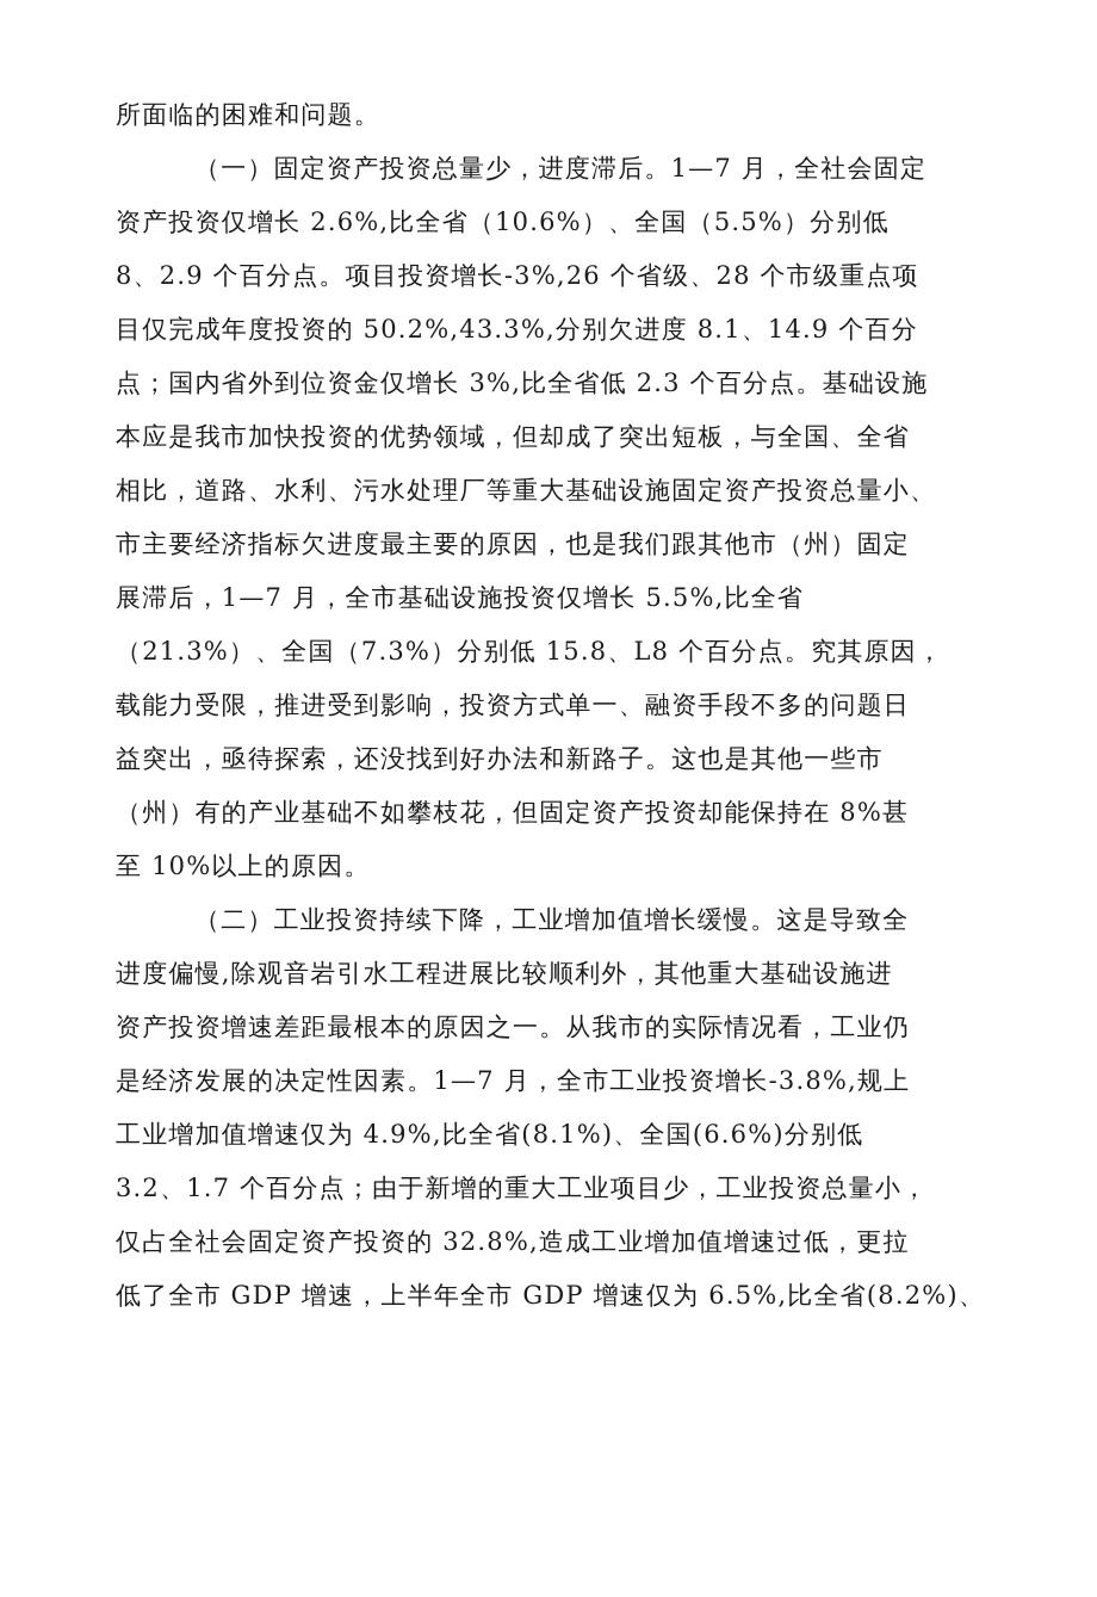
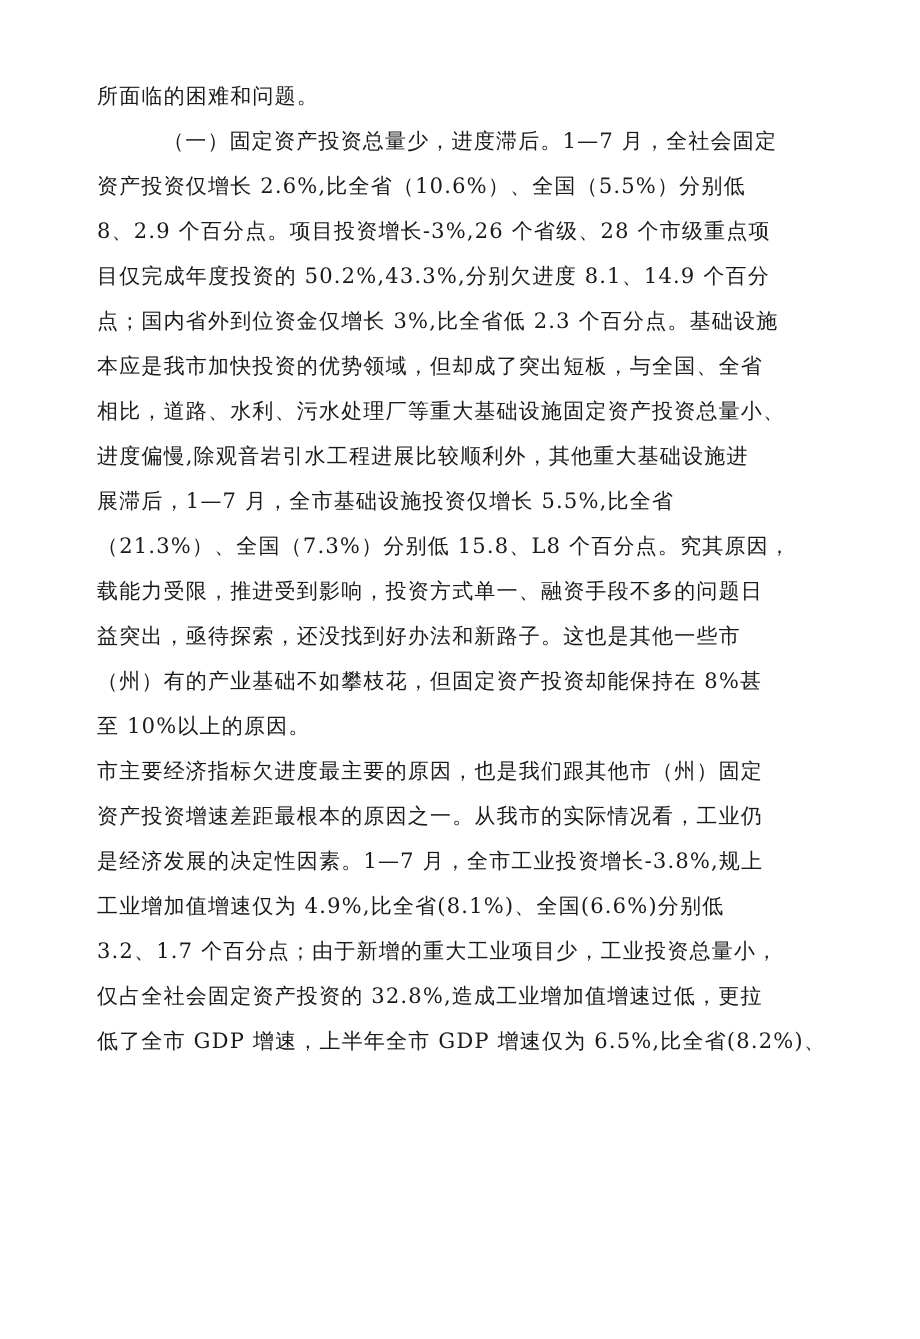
  所面临的困难和问题。
  （一）固定资产投资总量少，进度滞后。1—7 月，全社会固定
  资产投资仅增长 2.6%,比全省（10.6%）、全国（5.5%）分别低
  8、2.9 个百分点。项目投资增长-3%,26 个省级、28 个市级重点项
  目仅完成年度投资的 50.2%,43.3%,分别欠进度 8.1、14.9 个百分
  点；国内省外到位资金仅增长 3%,比全省低 2.3 个百分点。基础设施
  本应是我市加快投资的优势领域，但却成了突出短板，与全国、全省
  相比，道路、水利、污水处理厂等重大基础设施固定资产投资总量小、
- 市主要经济指标欠进度最主要的原因，也是我们跟其他市（州）固定
+ 进度偏慢,除观音岩引水工程进展比较顺利外，其他重大基础设施进
  展滞后，1—7 月，全市基础设施投资仅增长 5.5%,比全省
  （21.3%）、全国（7.3%）分别低 15.8、L8 个百分点。究其原因，
  载能力受限，推进受到影响，投资方式单一、融资手段不多的问题日
  益突出，亟待探索，还没找到好办法和新路子。这也是其他一些市
  （州）有的产业基础不如攀枝花，但固定资产投资却能保持在 8%甚
  至 10%以上的原因。
- （二）工业投资持续下降，工业增加值增长缓慢。这是导致全
- 进度偏慢,除观音岩引水工程进展比较顺利外，其他重大基础设施进
+ 市主要经济指标欠进度最主要的原因，也是我们跟其他市（州）固定
  资产投资增速差距最根本的原因之一。从我市的实际情况看，工业仍
  是经济发展的决定性因素。1—7 月，全市工业投资增长-3.8%,规上
  工业增加值增速仅为 4.9%,比全省(8.1%)、全国(6.6%)分别低
  3.2、1.7 个百分点；由于新增的重大工业项目少，工业投资总量小，
  仅占全社会固定资产投资的 32.8%,造成工业增加值增速过低，更拉
  低了全市 GDP 增速，上半年全市 GDP 增速仅为 6.5%,比全省(8.2%)、
